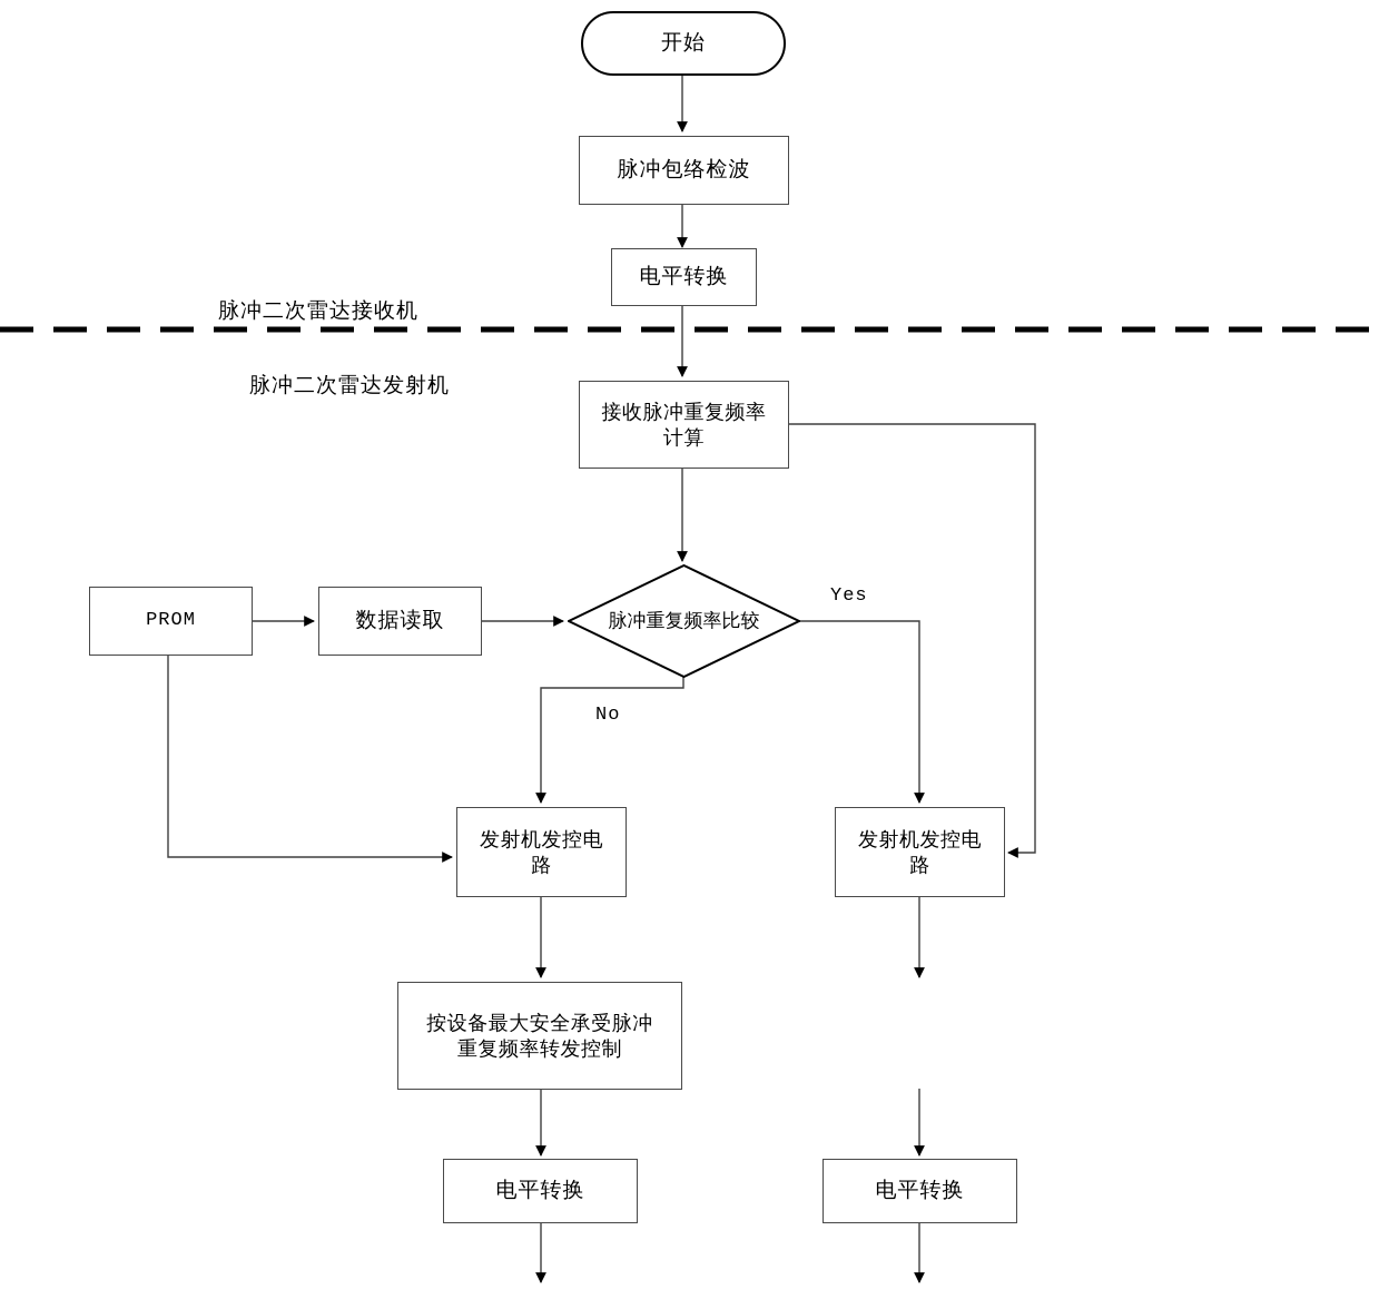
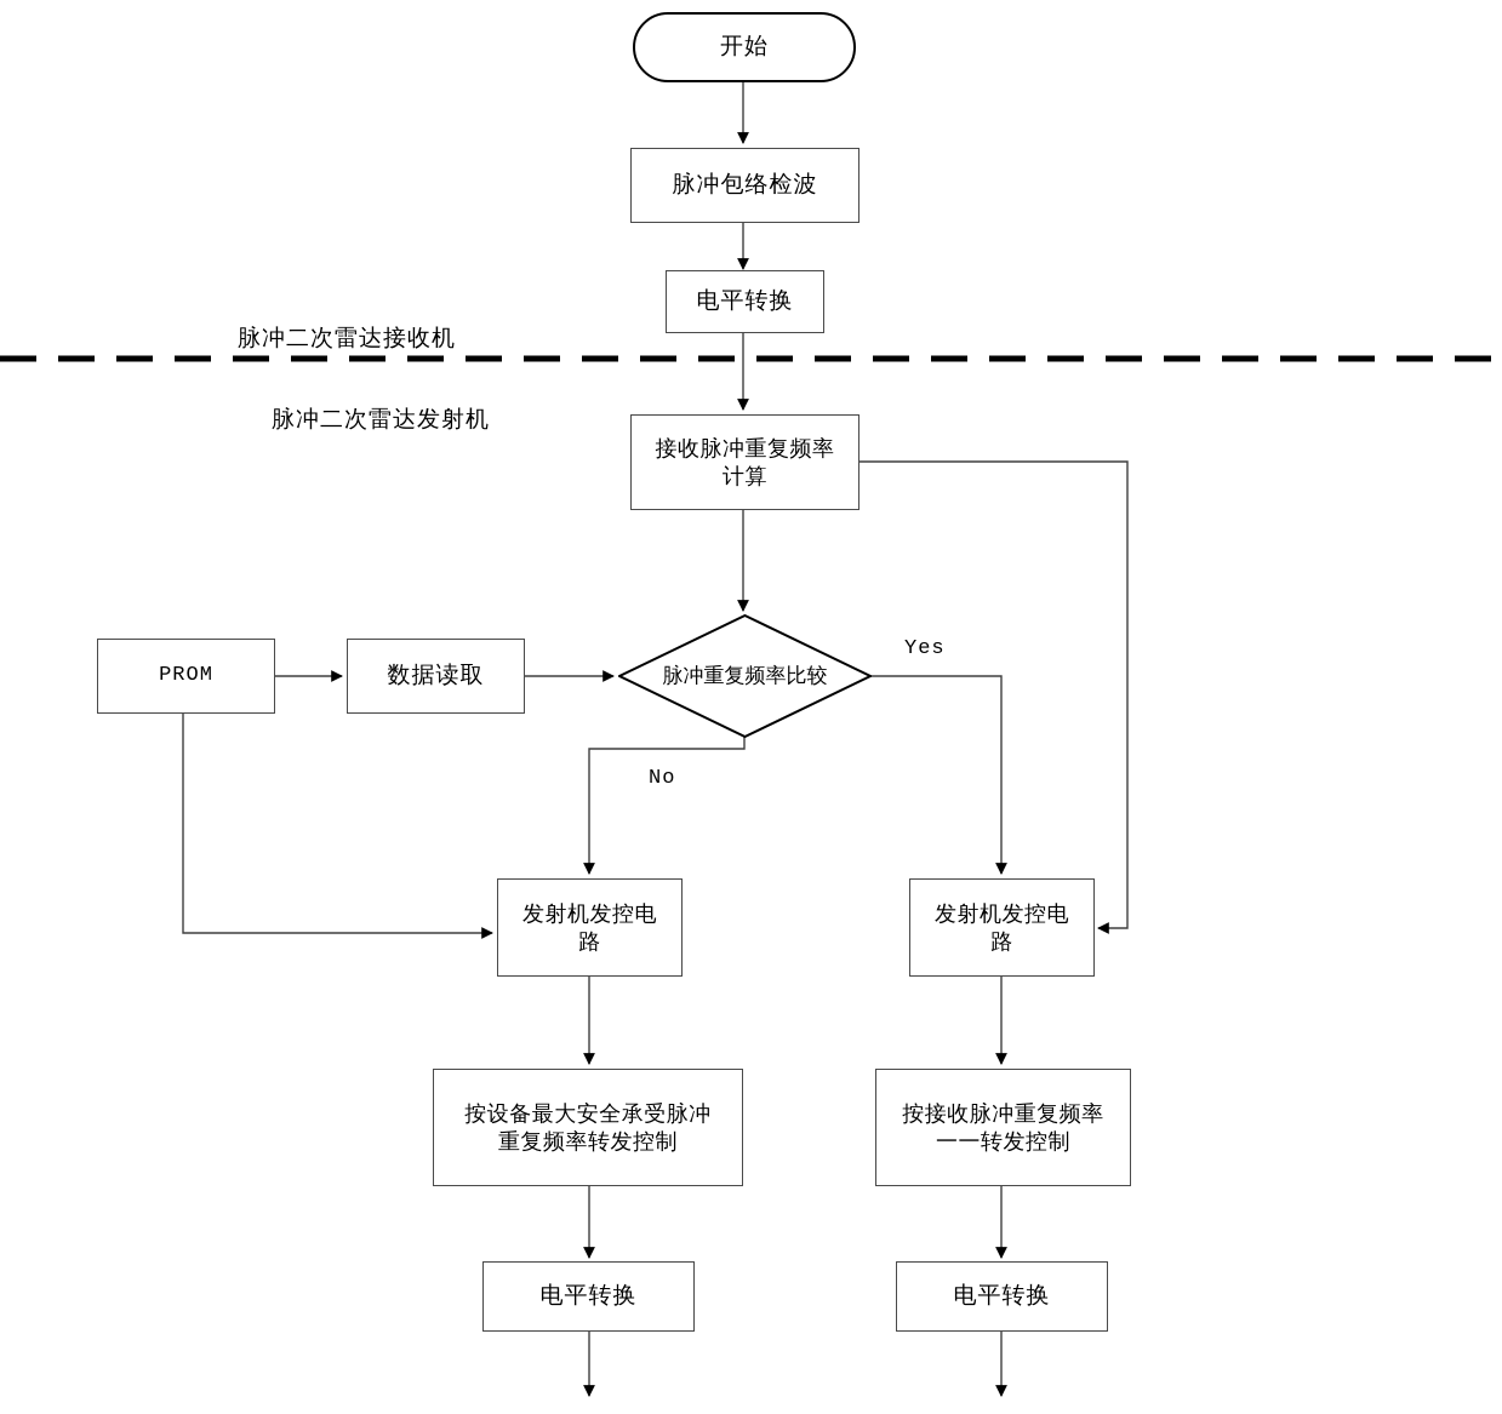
  开始
  脉冲包络检波
  电平转换
  接收脉冲重复频率
  计算
  PROM
  数据读取
  脉冲重复频率比较
  发射机发控电
  路
  发射机发控电
  路
  按设备最大安全承受脉冲
  重复频率转发控制
+ 按接收脉冲重复频率
+ 一一转发控制
  电平转换
  电平转换
  脉冲二次雷达接收机
  脉冲二次雷达发射机
  Yes
  No
